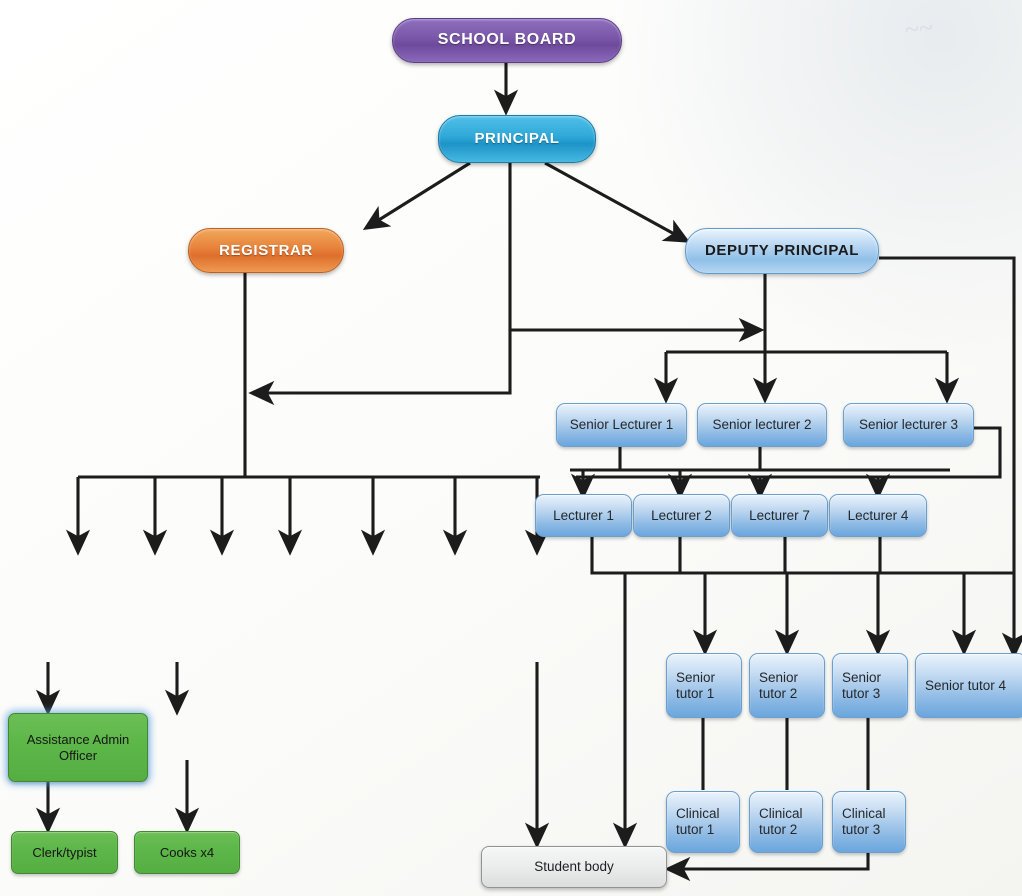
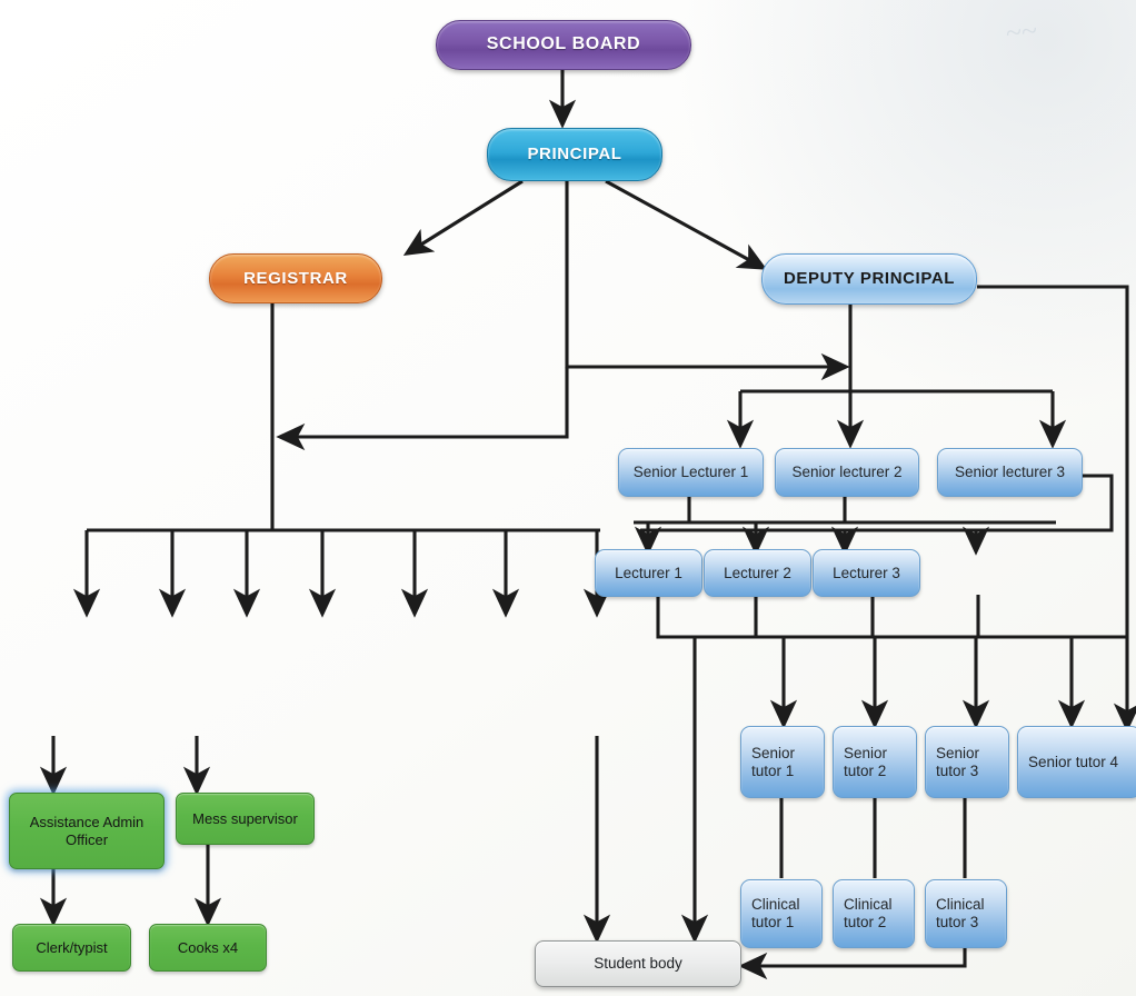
  SCHOOL BOARD
  PRINCIPAL
  REGISTRAR
  DEPUTY PRINCIPAL
  Senior Lecturer 1
  Senior lecturer 2
  Senior lecturer 3
  Lecturer 1
  Lecturer 2
- Lecturer 7
+ Lecturer 3
- Lecturer 4
  Senior tutor 1
  Senior tutor 2
  Senior tutor 3
  Senior tutor 4
  Clinical tutor 1
  Clinical tutor 2
  Clinical tutor 3
  Assistance Admin Officer
+ Mess supervisor
  Clerk/typist
  Cooks x4
  Student body
